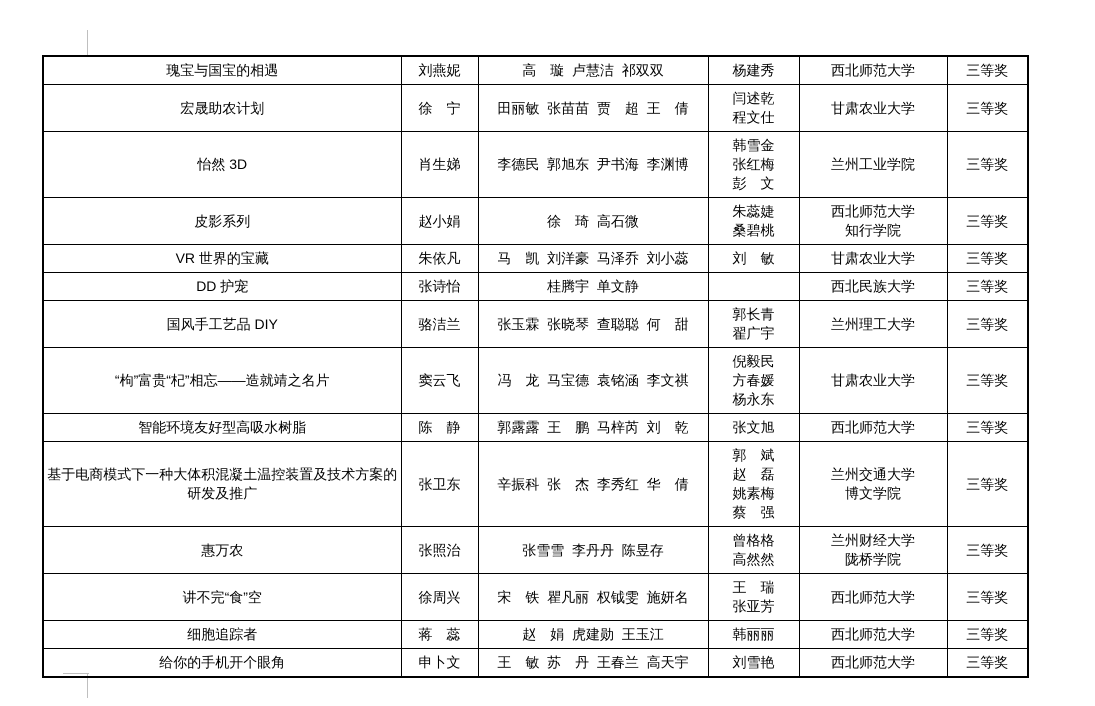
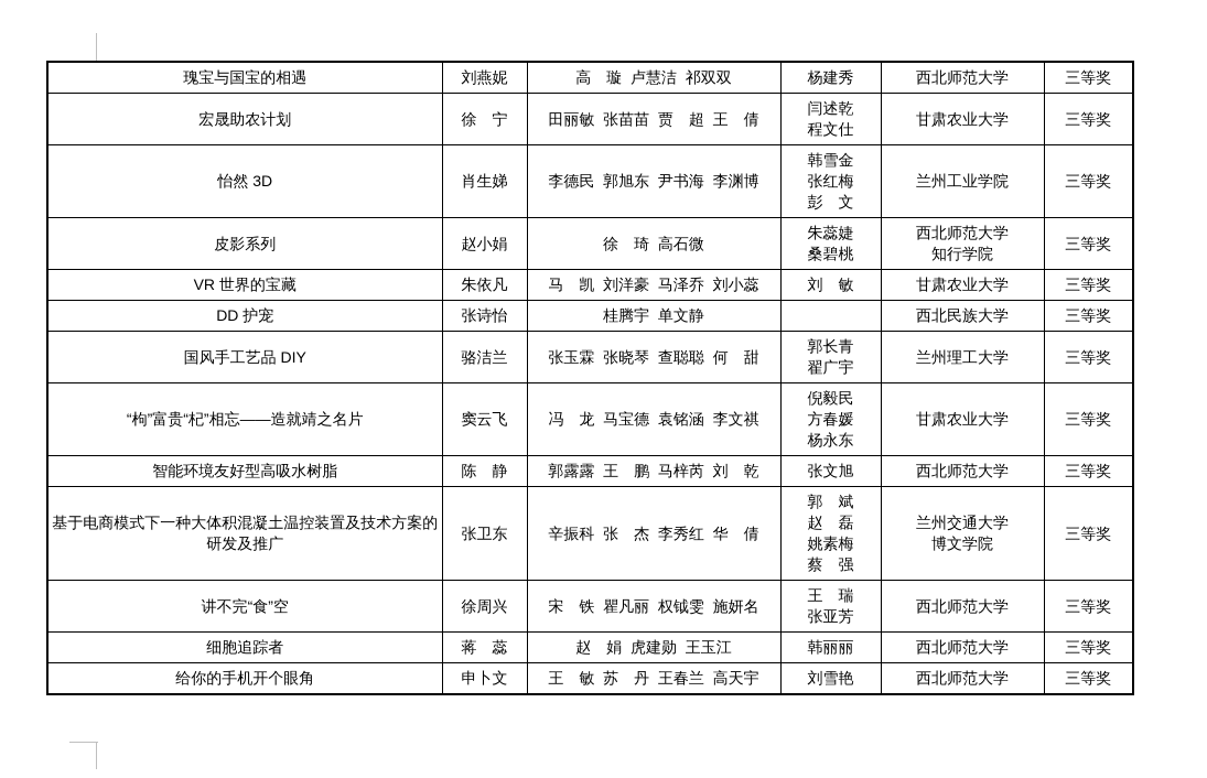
  瑰宝与国宝的相遇	刘燕妮	高 璇 卢慧洁 祁双双	杨建秀	西北师范大学	三等奖
  宏晟助农计划	徐 宁	田丽敏 张苗苗 贾 超 王 倩	闫述乾程文仕	甘肃农业大学	三等奖
  怡然 3D	肖生娣	李德民 郭旭东 尹书海 李渊博	韩雪金张红梅彭 文	兰州工业学院	三等奖
  皮影系列	赵小娟	徐 琦 高石微	朱蕊婕桑碧桃	西北师范大学知行学院	三等奖
  VR 世界的宝藏	朱依凡	马 凯 刘洋豪 马泽乔 刘小蕊	刘 敏	甘肃农业大学	三等奖
  DD 护宠	张诗怡	桂腾宇 单文静		西北民族大学	三等奖
  国风手工艺品 DIY	骆洁兰	张玉霖 张晓琴 查聪聪 何 甜	郭长青翟广宇	兰州理工大学	三等奖
  “枸”富贵“杞”相忘——造就靖之名片	窦云飞	冯 龙 马宝德 袁铭涵 李文祺	倪毅民方春媛杨永东	甘肃农业大学	三等奖
  智能环境友好型高吸水树脂	陈 静	郭露露 王 鹏 马梓芮 刘 乾	张文旭	西北师范大学	三等奖
  基于电商模式下一种大体积混凝土温控装置及技术方案的研发及推广	张卫东	辛振科 张 杰 李秀红 华 倩	郭 斌赵 磊姚素梅蔡 强	兰州交通大学博文学院	三等奖
- 惠万农	张照治	张雪雪 李丹丹 陈昱存	曾格格高然然	兰州财经大学陇桥学院	三等奖
  讲不完“食”空	徐周兴	宋 铁 瞿凡丽 权钺雯 施妍名	王 瑞张亚芳	西北师范大学	三等奖
  细胞追踪者	蒋 蕊	赵 娟 虎建勋 王玉江	韩丽丽	西北师范大学	三等奖
  给你的手机开个眼角	申卜文	王 敏 苏 丹 王春兰 高天宇	刘雪艳	西北师范大学	三等奖
